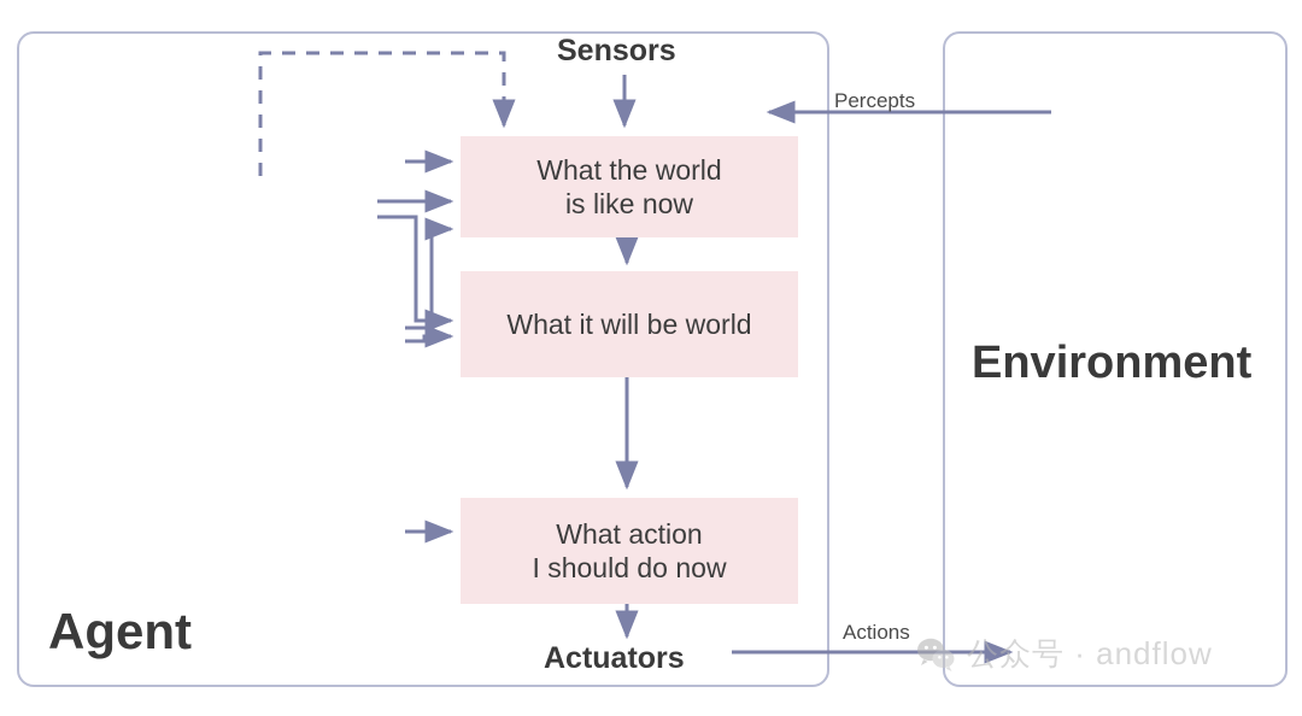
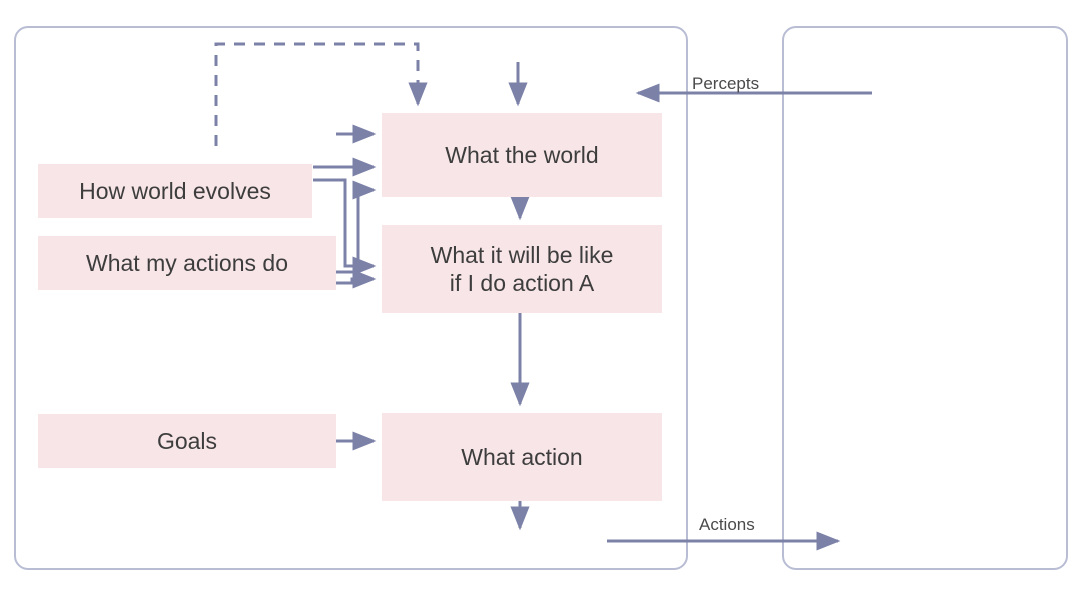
+ How world evolves
+ What my actions do
+ Goals
  What the world
- is like now
- What it will be world
+ What it will be like
+ if I do action A
  What action
- I should do now
- Sensors
- Actuators
- Agent
- Environment
  Percepts
  Actions
- 公众号 · andflow
